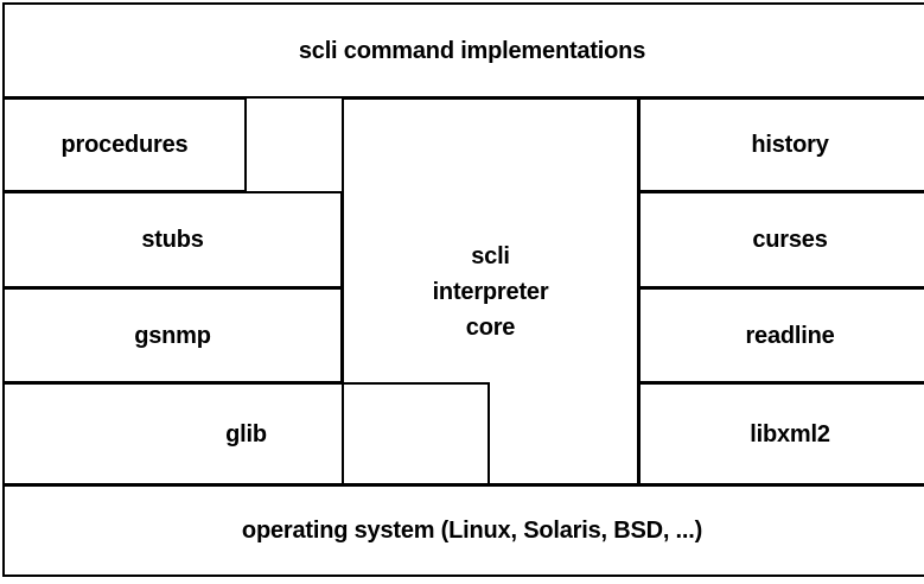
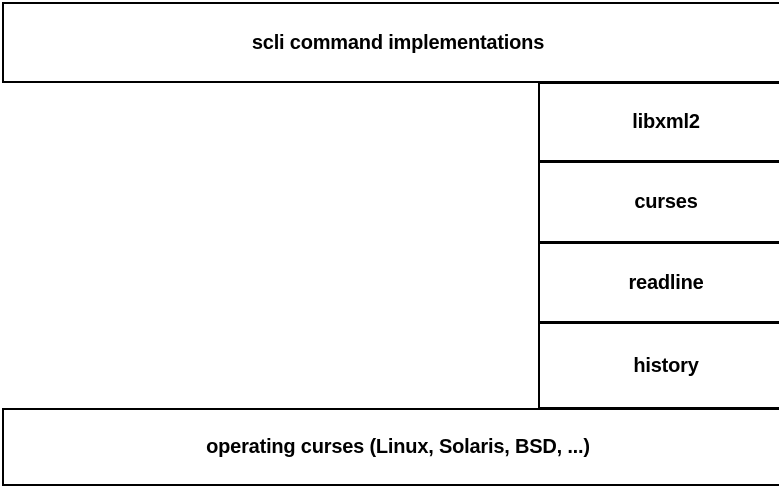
  scli command implementations
- procedures
- stubs
- gsnmp
- glib
- scli
- interpreter
- core
- history
+ libxml2
  curses
  readline
- libxml2
+ history
- operating system (Linux, Solaris, BSD, ...)
+ operating curses (Linux, Solaris, BSD, ...)
